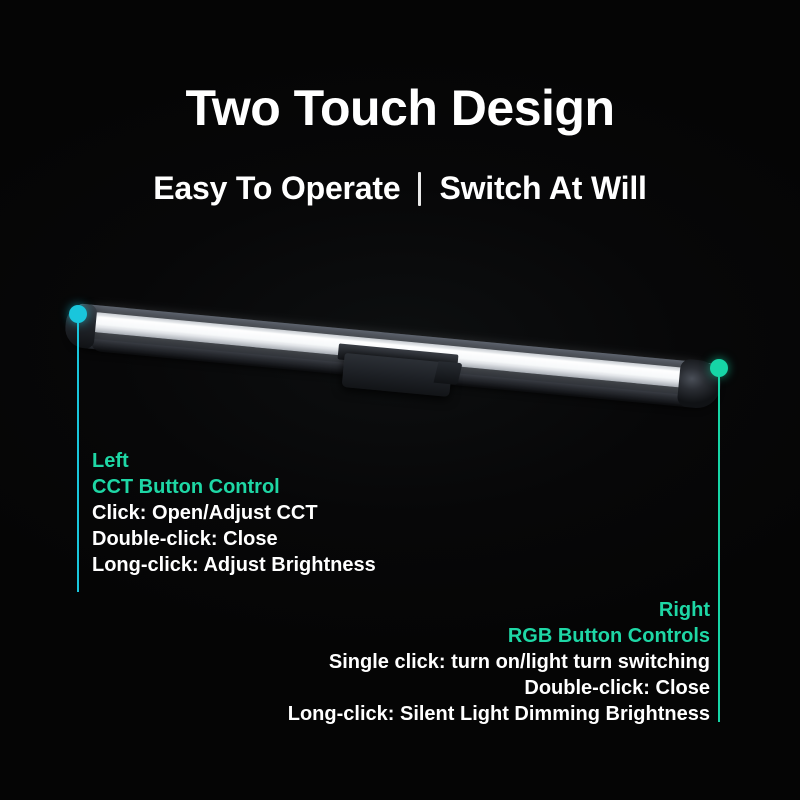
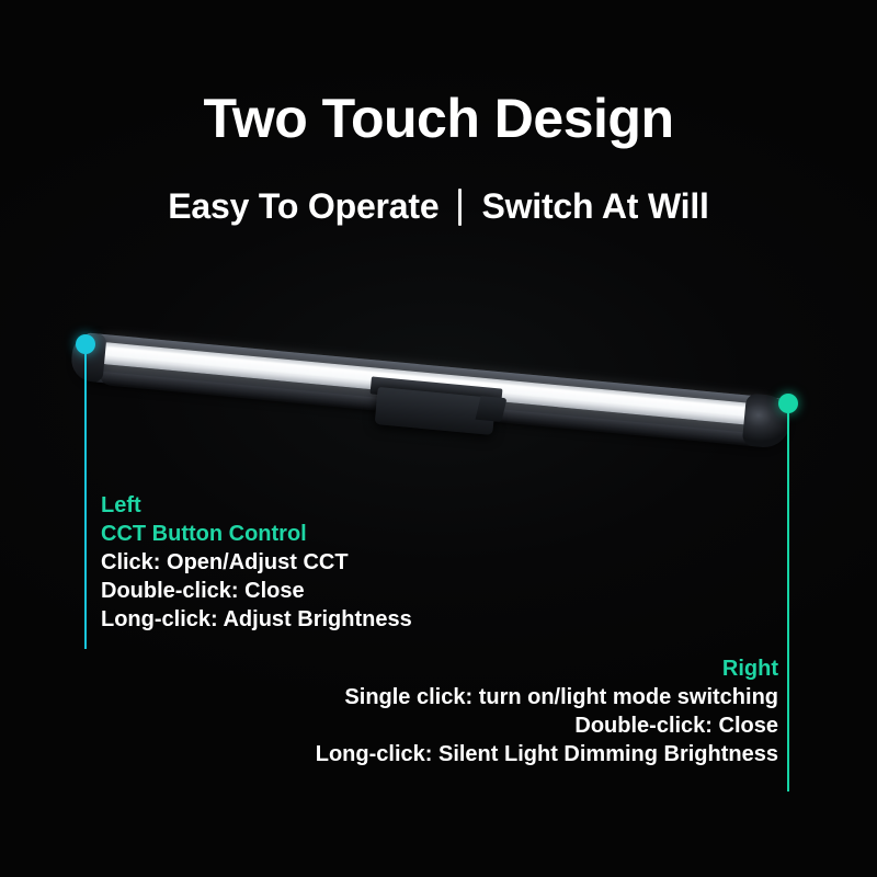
  Two Touch Design
  Easy To Operate
  Switch At Will
  Left
  CCT Button Control
  Click: Open/Adjust CCT
  Double-click: Close
  Long-click: Adjust Brightness
  Right
- RGB Button Controls
- Single click: turn on/light turn switching
+ Single click: turn on/light mode switching
  Double-click: Close
  Long-click: Silent Light Dimming Brightness
